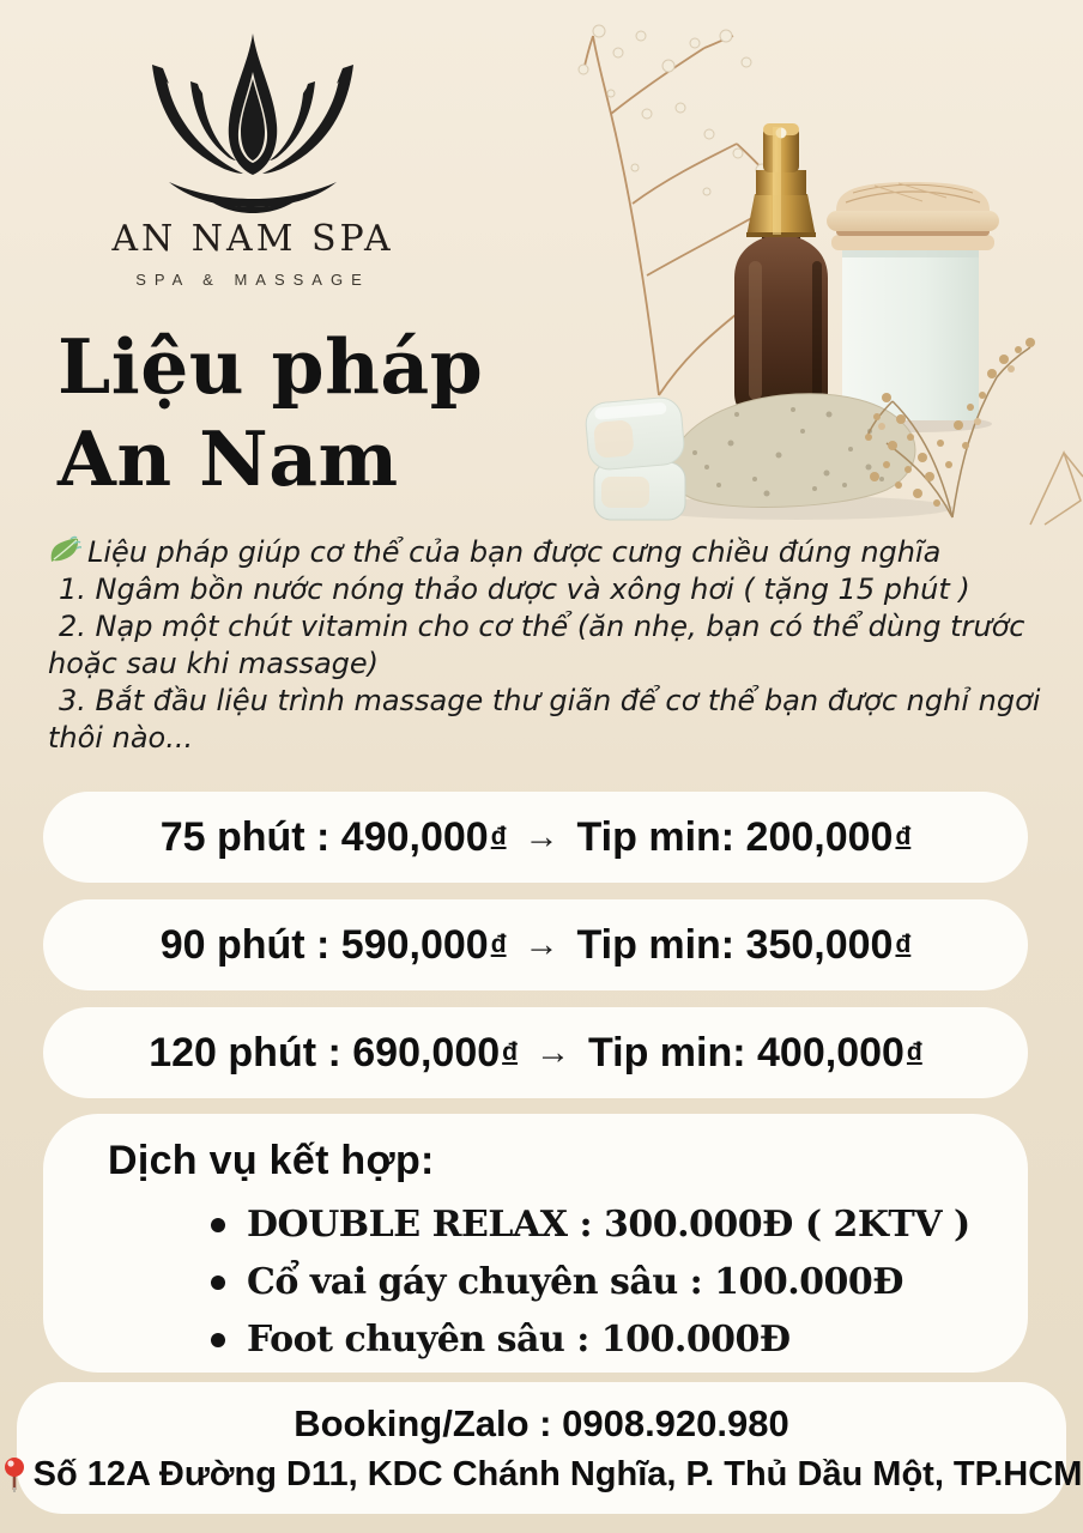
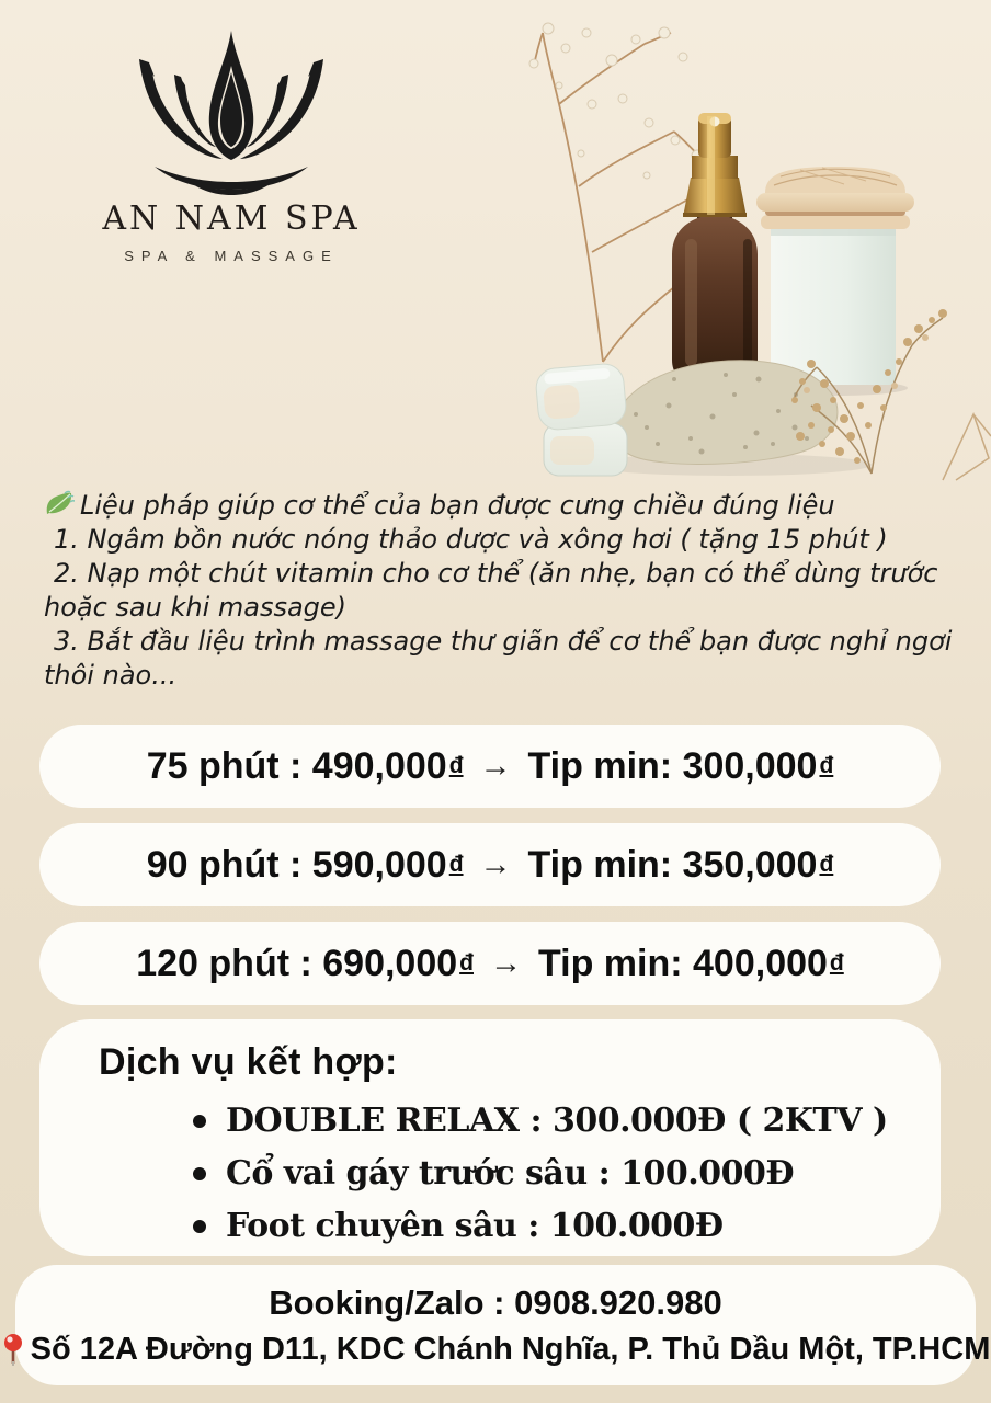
  AN NAM SPA
  SPA & MASSAGE
- Liệu pháp
- An Nam
- Liệu pháp giúp cơ thể của bạn được cưng chiều đúng nghĩa
+ Liệu pháp giúp cơ thể của bạn được cưng chiều đúng liệu
  1. Ngâm bồn nước nóng thảo dược và xông hơi ( tặng 15 phút )
  2. Nạp một chút vitamin cho cơ thể (ăn nhẹ, bạn có thể dùng trước hoặc sau khi massage)
  3. Bắt đầu liệu trình massage thư giãn để cơ thể bạn được nghỉ ngơi thôi nào...
  75 phút : 490,000
  đ
  →
- Tip min: 200,000
+ Tip min: 300,000
  đ
  90 phút : 590,000
  đ
  →
  Tip min: 350,000
  đ
  120 phút : 690,000
  đ
  →
  Tip min: 400,000
  đ
  Dịch vụ kết hợp:
  DOUBLE RELAX : 300.000Đ ( 2KTV )
- Cổ vai gáy chuyên sâu : 100.000Đ
+ Cổ vai gáy trước sâu : 100.000Đ
  Foot chuyên sâu : 100.000Đ
  Booking/Zalo : 0908.920.980
  Số 12A Đường D11, KDC Chánh Nghĩa, P. Thủ Dầu Một, TP.HCM
